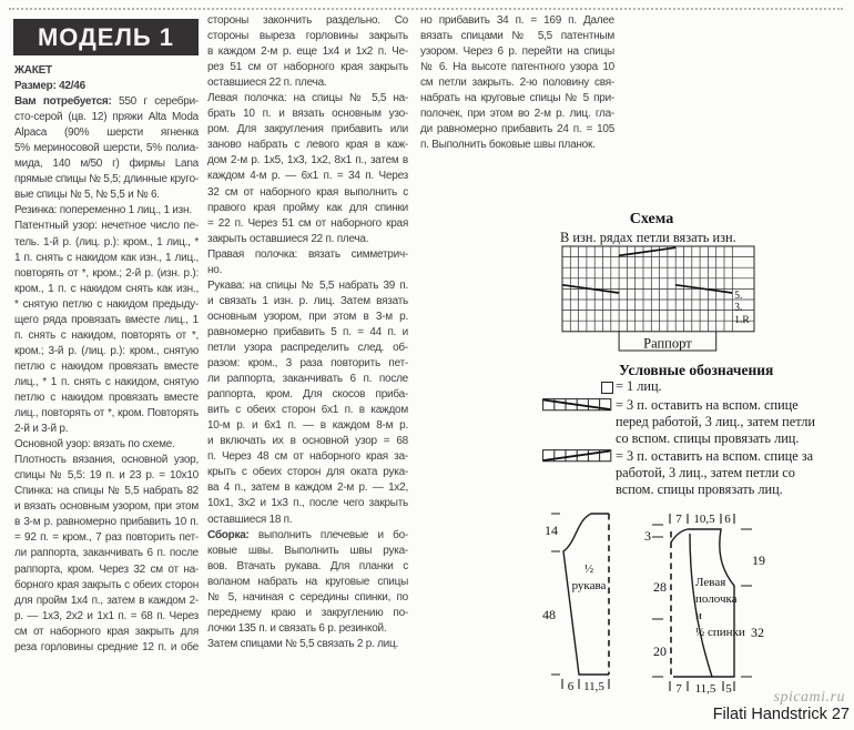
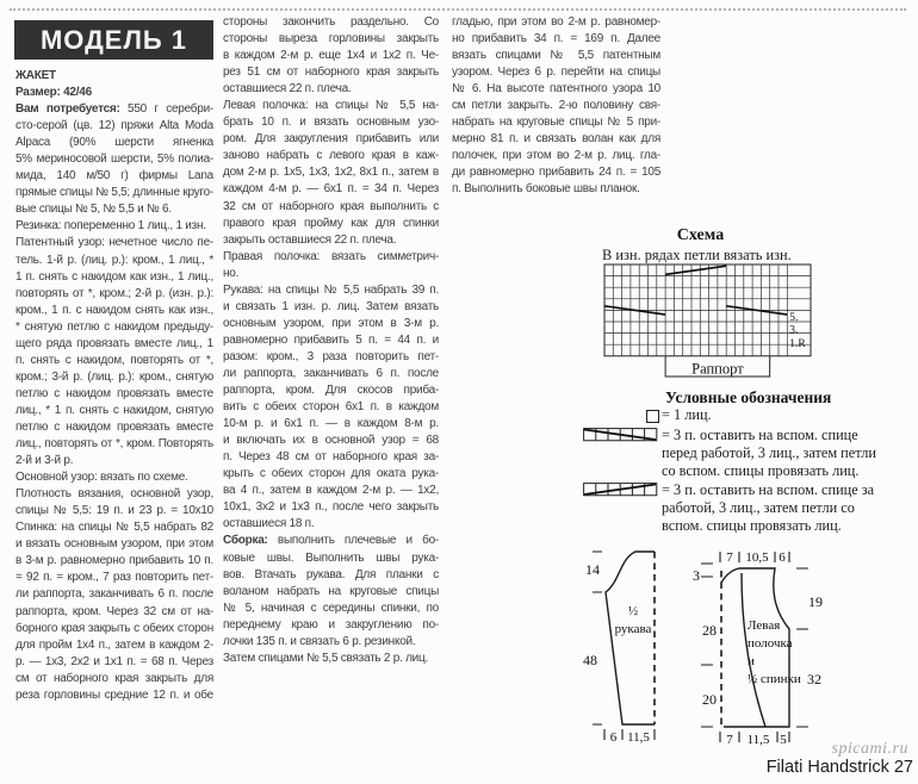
  МОДЕЛЬ 1
  ЖАКЕТ
  Размер: 42/46
  Вам потребуется: 550 г серебри-
  сто-серой (цв. 12) пряжи Alta Moda
  Alpaca (90% шерсти ягненка
  5% мериносовой шерсти, 5% полиа-
  мида, 140 м/50 г) фирмы Lana
  прямые спицы № 5,5; длинные круго-
  вые спицы № 5, № 5,5 и № 6.
  Резинка: попеременно 1 лиц., 1 изн.
  Патентный узор: нечетное число пе-
  тель. 1-й р. (лиц. р.): кром., 1 лиц., *
  1 п. снять с накидом как изн., 1 лиц.,
  повторять от *, кром.; 2-й р. (изн. р.):
  кром., 1 п. с накидом снять как изн.,
  * снятую петлю с накидом предыду-
  щего ряда провязать вместе лиц., 1
  п. снять с накидом, повторять от *,
  кром.; 3-й р. (лиц. р.): кром., снятую
  петлю с накидом провязать вместе
  лиц., * 1 п. снять с накидом, снятую
  петлю с накидом провязать вместе
  лиц., повторять от *, кром. Повторять
  2-й и 3-й р.
  Основной узор: вязать по схеме.
  Плотность вязания, основной узор,
  спицы № 5,5: 19 п. и 23 р. = 10x10
  Спинка: на спицы № 5,5 набрать 82
  и вязать основным узором, при этом
  в 3-м р. равномерно прибавить 10 п.
  = 92 п. = кром., 7 раз повторить пет-
  ли раппорта, заканчивать 6 п. после
  раппорта, кром. Через 32 см от на-
  борного края закрыть с обеих сторон
  для пройм 1x4 п., затем в каждом 2-
  р. — 1x3, 2x2 и 1x1 п. = 68 п. Через
  см от наборного края закрыть для
  реза горловины средние 12 п. и обе
  стороны закончить раздельно. Со
  стороны выреза горловины закрыть
  в каждом 2-м р. еще 1x4 и 1x2 п. Че-
  рез 51 см от наборного края закрыть
  оставшиеся 22 п. плеча.
  Левая полочка: на спицы № 5,5 на-
  брать 10 п. и вязать основным узо-
  ром. Для закругления прибавить или
  заново набрать с левого края в каж-
  дом 2-м р. 1x5, 1x3, 1x2, 8x1 п., затем в
  каждом 4-м р. — 6x1 п. = 34 п. Через
  32 см от наборного края выполнить с
  правого края пройму как для спинки
- = 22 п. Через 51 см от наборного края
  закрыть оставшиеся 22 п. плеча.
  Правая полочка: вязать симметрич-
  но.
  Рукава: на спицы № 5,5 набрать 39 п.
  и связать 1 изн. р. лиц. Затем вязать
  основным узором, при этом в 3-м р.
  равномерно прибавить 5 п. = 44 п. и
- петли узора распределить след. об-
  разом: кром., 3 раза повторить пет-
  ли раппорта, заканчивать 6 п. после
  раппорта, кром. Для скосов приба-
  вить с обеих сторон 6x1 п. в каждом
  10-м р. и 6x1 п. — в каждом 8-м р.
  и включать их в основной узор = 68
  п. Через 48 см от наборного края за-
  крыть с обеих сторон для оката рука-
  ва 4 п., затем в каждом 2-м р. — 1x2,
  10x1, 3x2 и 1x3 п., после чего закрыть
  оставшиеся 18 п.
  Сборка: выполнить плечевые и бо-
  ковые швы. Выполнить швы рука-
  вов. Втачать рукава. Для планки с
  воланом набрать на круговые спицы
  № 5, начиная с середины спинки, по
  переднему краю и закруглению по-
  лочки 135 п. и связать 6 р. резинкой.
  Затем спицами № 5,5 связать 2 р. лиц.
+ гладью, при этом во 2-м р. равномер-
  но прибавить 34 п. = 169 п. Далее
  вязать спицами № 5,5 патентным
  узором. Через 6 р. перейти на спицы
  № 6. На высоте патентного узора 10
  см петли закрыть. 2-ю половину свя-
  набрать на круговые спицы № 5 при-
+ мерно 81 п. и связать волан как для
  полочек, при этом во 2-м р. лиц. гла-
  ди равномерно прибавить 24 п. = 105
  п. Выполнить боковые швы планок.
  Схема
  В изн. рядах петли вязать изн.
  5.
  3.
  1.R
  Раппорт
  Условные обозначения
  = 1 лиц.
  = 3 п. оставить на вспом. спице
  перед работой, 3 лиц., затем петли
  со вспом. спицы провязать лиц.
  = 3 п. оставить на вспом. спице за
  работой, 3 лиц., затем петли со
  вспом. спицы провязать лиц.
  14
  48
  6
  11,5
  ½
  рукава
  7
  10,5
  6
  3
  28
  20
  19
  32
  7
  11,5
  5
  Левая
  полочка
  и
  ½ спинки
  spicami.ru
  Filati Handstrick 27
